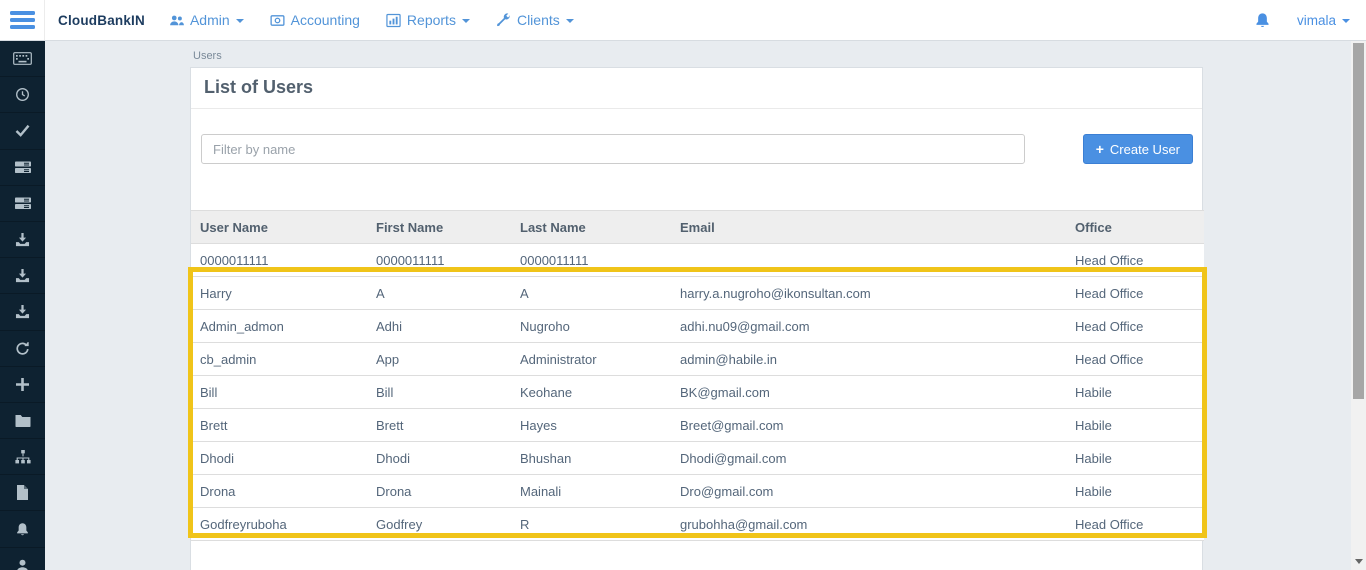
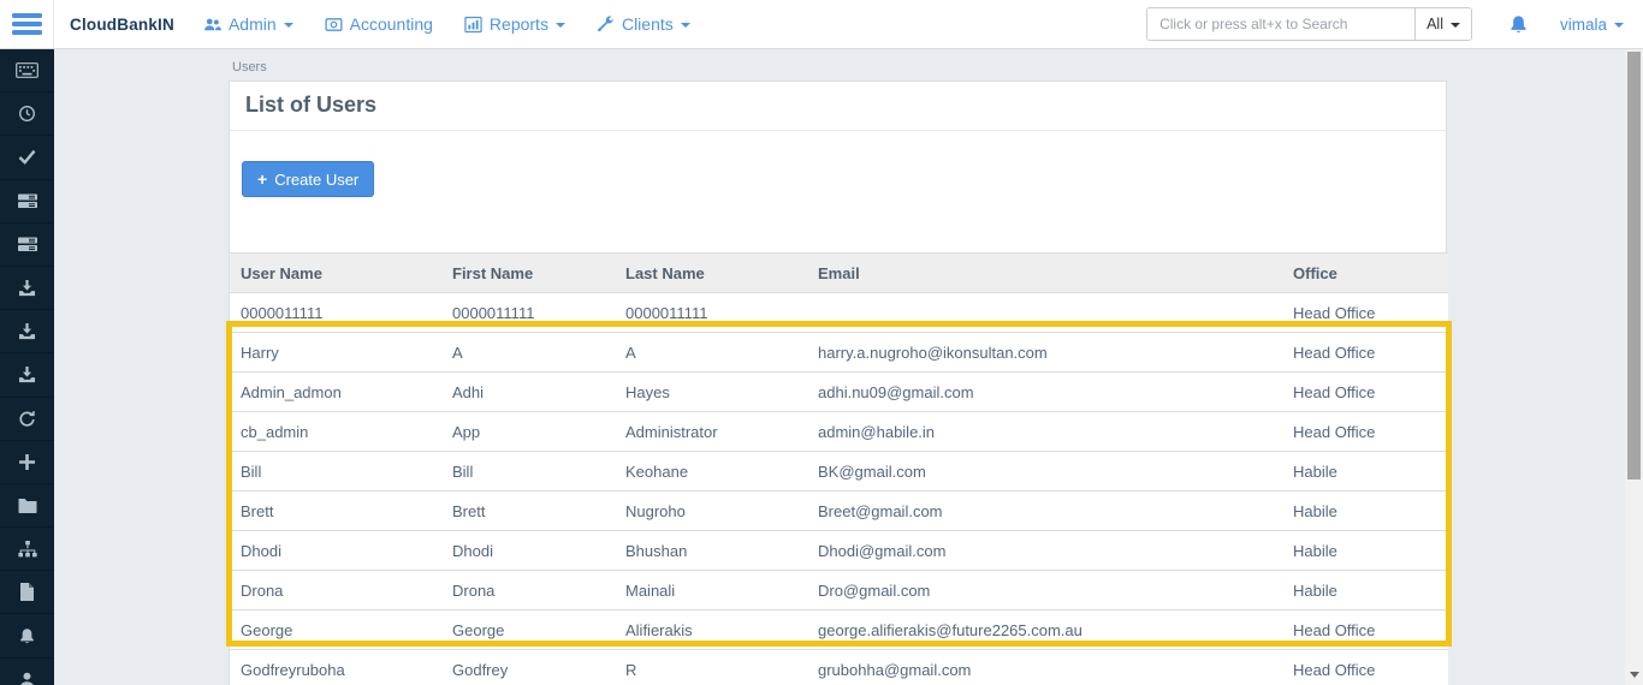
  CloudBankIN
  Admin
  Accounting
  Reports
  Clients
+ Click or press alt+x to Search
+ All
  vimala
  Users
  List of Users
- Filter by name
  +
  Create User
  User Name	First Name	Last Name	Email	Office
  0000011111	0000011111	0000011111		Head Office
  Harry	A	A	harry.a.nugroho@ikonsultan.com	Head Office
- Admin_admon	Adhi	Nugroho	adhi.nu09@gmail.com	Head Office
+ Admin_admon	Adhi	Hayes	adhi.nu09@gmail.com	Head Office
  cb_admin	App	Administrator	admin@habile.in	Head Office
  Bill	Bill	Keohane	BK@gmail.com	Habile
- Brett	Brett	Hayes	Breet@gmail.com	Habile
+ Brett	Brett	Nugroho	Breet@gmail.com	Habile
  Dhodi	Dhodi	Bhushan	Dhodi@gmail.com	Habile
  Drona	Drona	Mainali	Dro@gmail.com	Habile
+ George	George	Alifierakis	george.alifierakis@future2265.com.au	Head Office
  Godfreyruboha	Godfrey	R	grubohha@gmail.com	Head Office
